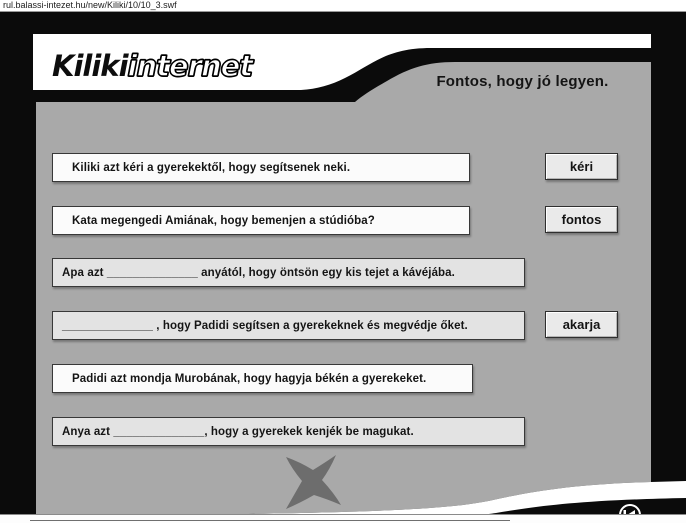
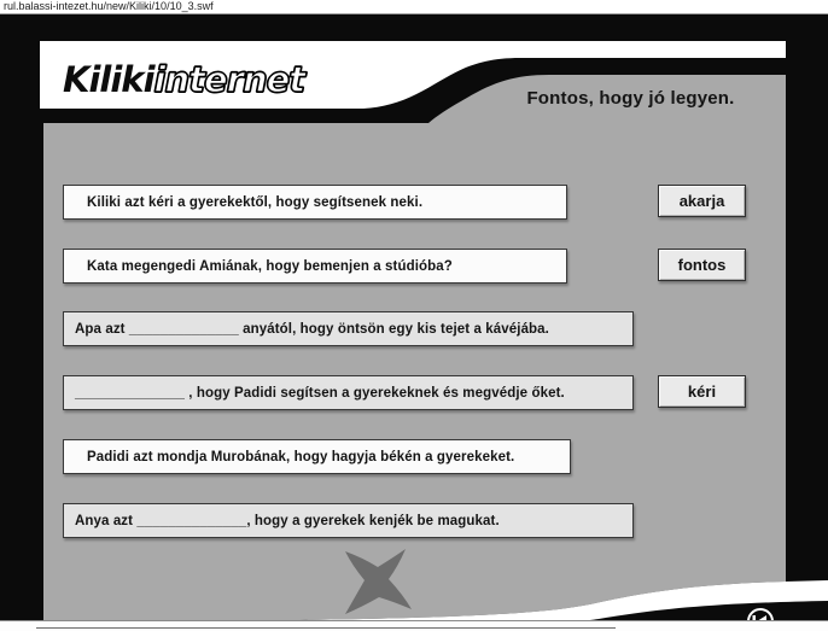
  rul.balassi-intezet.hu/new/Kiliki/10/10_3.swf
  Kilikiinternet
  Fontos, hogy jó legyen.
  Kiliki azt kéri a gyerekektől, hogy segítsenek neki.
  Kata megengedi Amiának, hogy bemenjen a stúdióba?
  Apa azt ______________ anyától, hogy öntsön egy kis tejet a kávéjába.
  ______________ , hogy Padidi segítsen a gyerekeknek és megvédje őket.
  Padidi azt mondja Murobának, hogy hagyja békén a gyerekeket.
  Anya azt ______________, hogy a gyerekek kenjék be magukat.
- kéri
+ akarja
  fontos
- akarja
+ kéri
